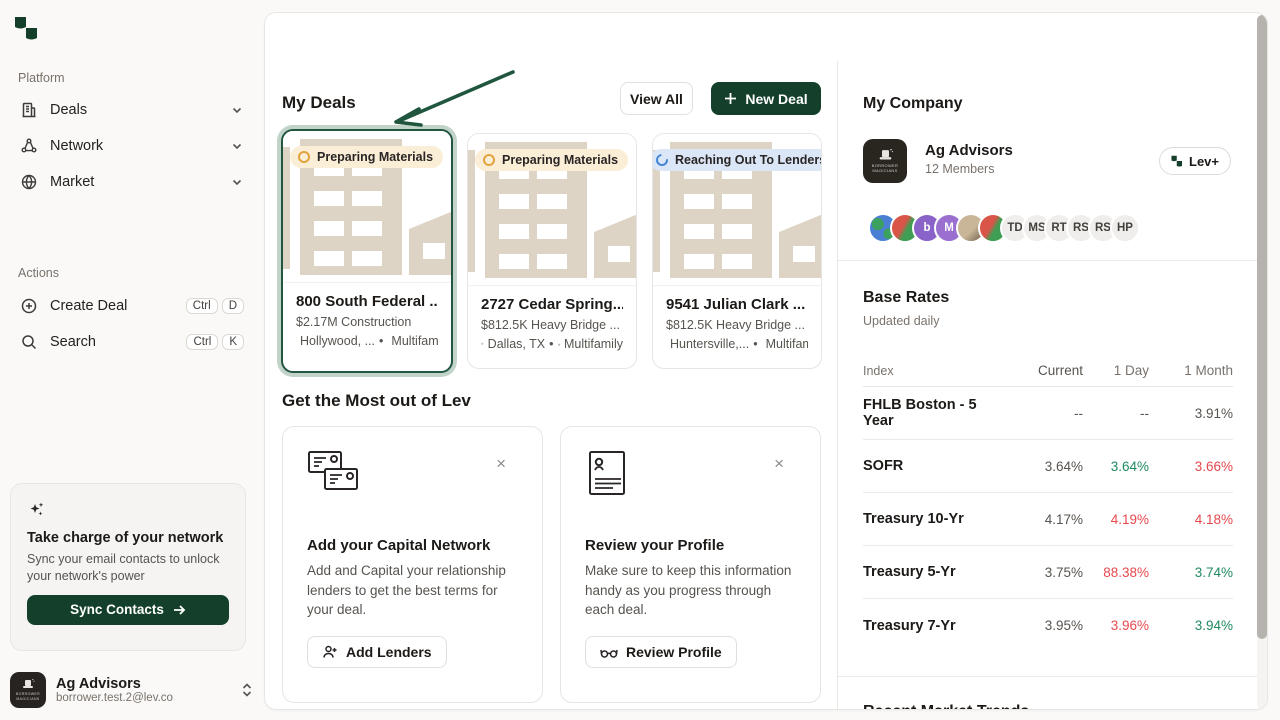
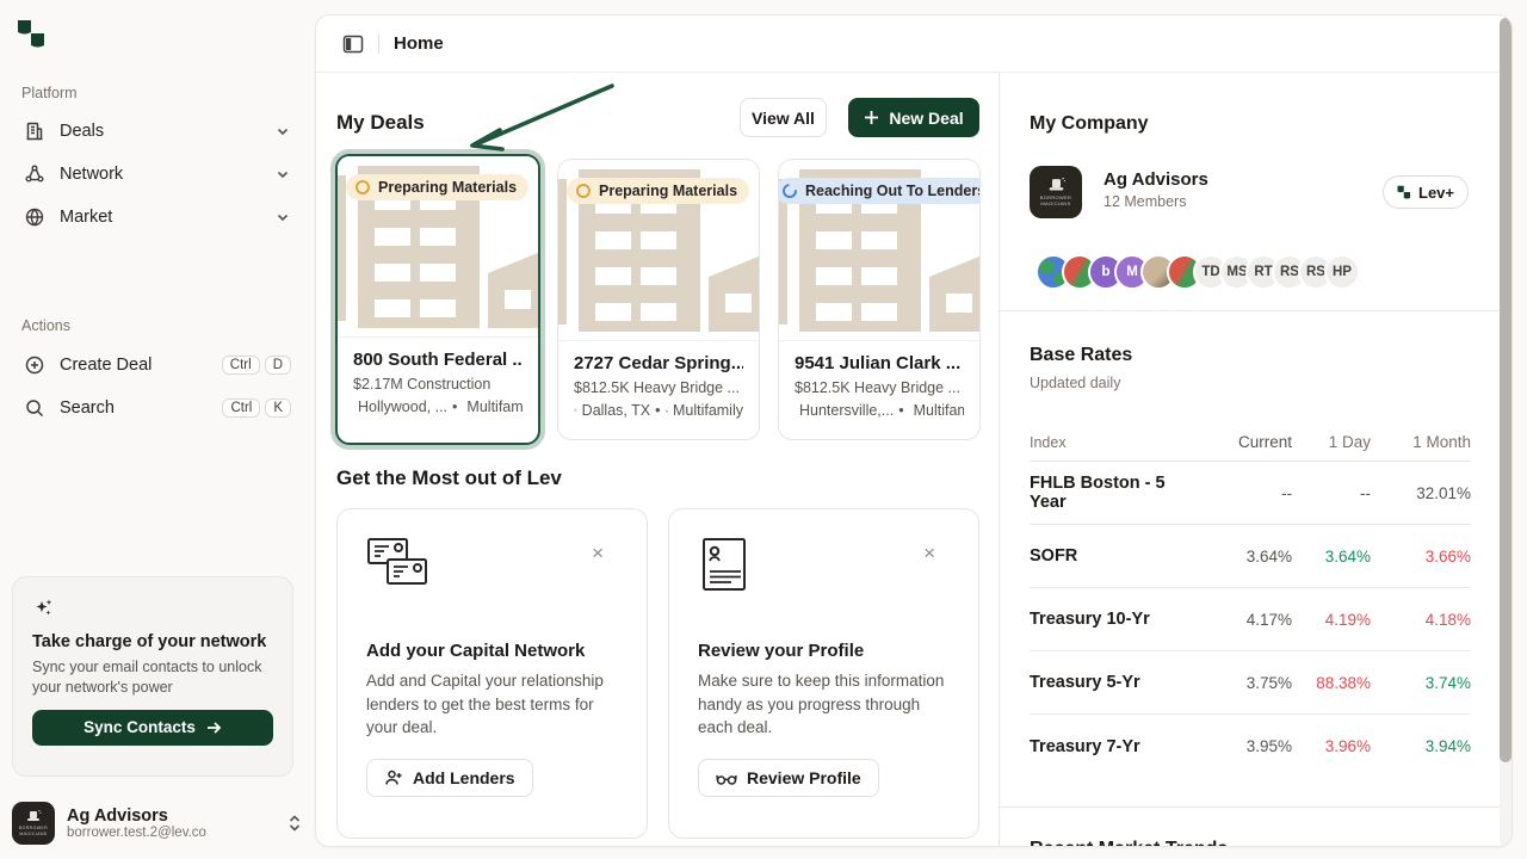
  Platform
  Deals
  Network
  Market
  Actions
  Create Deal
  Ctrl
  D
  Search
  Ctrl
  K
  Take charge of your network
  Sync your email contacts to unlock your network's power
  Sync Contacts
  Ag Advisors
  borrower.test.2@lev.co
+ Home
  My Deals
  View All
  New Deal
  Preparing Materials
  800 South Federal ..
  $2.17M Construction
  Hollywood, ...
  •
  Multifam
  Preparing Materials
  2727 Cedar Spring..
  $812.5K Heavy Bridge ...
  Dallas, TX
  •
  Multifamily
  Reaching Out To Lender
  9541 Julian Clark ...
  $812.5K Heavy Bridge ...
  Huntersville,...
  •
  Multifam
  Get the Most out of Lev
  ×
  Add your Capital Network
  Add and Capital your relationship lenders to get the best terms for your deal.
  Add Lenders
  ×
  Review your Profile
  Make sure to keep this information handy as you progress through each deal.
  Review Profile
  My Company
  Ag Advisors
  12 Members
  Lev+
  b
  M
  TD
  MS
  RT
  RS
  RS
  HP
  Base Rates
  Updated daily
  Index
  Current
  1 Day
  1 Month
  FHLB Boston - 5 Year
  --
  --
- 3.91%
+ 32.01%
  SOFR
  3.64%
  3.64%
  3.66%
  Treasury 10-Yr
  4.17%
  4.19%
  4.18%
  Treasury 5-Yr
  3.75%
  88.38%
  3.74%
  Treasury 7-Yr
  3.95%
  3.96%
  3.94%
